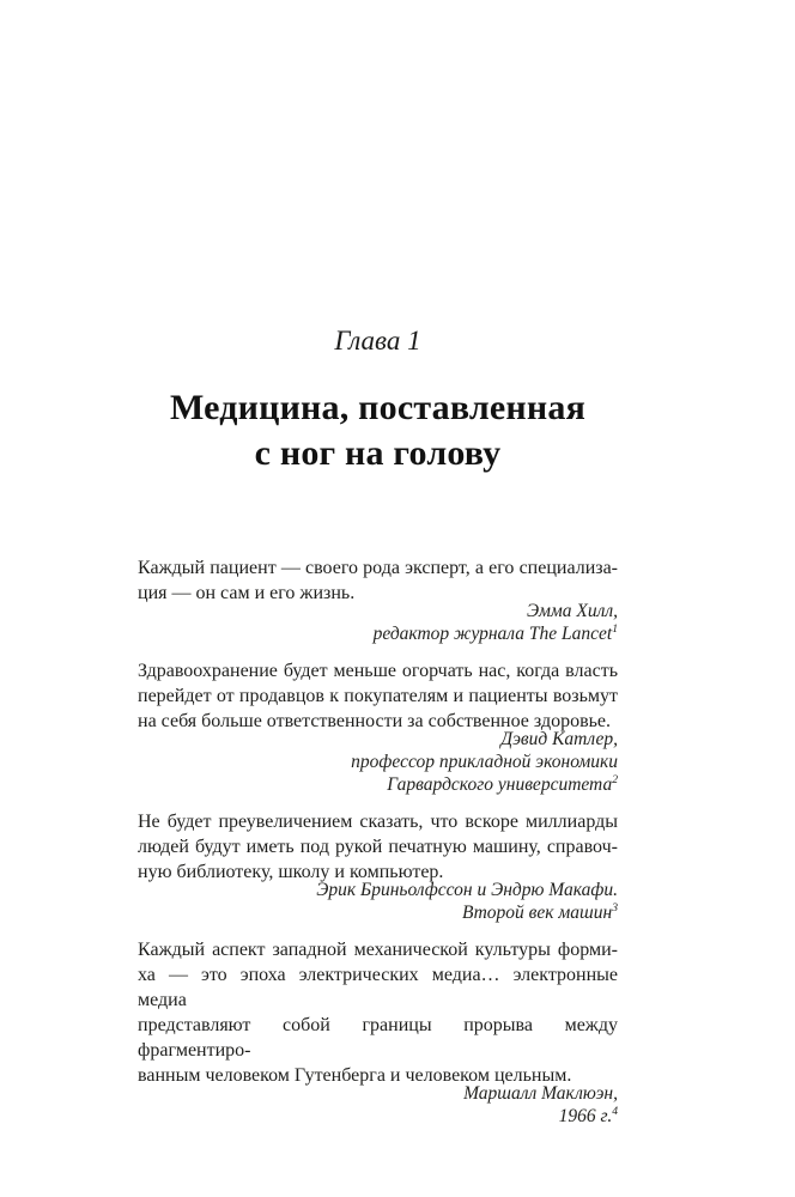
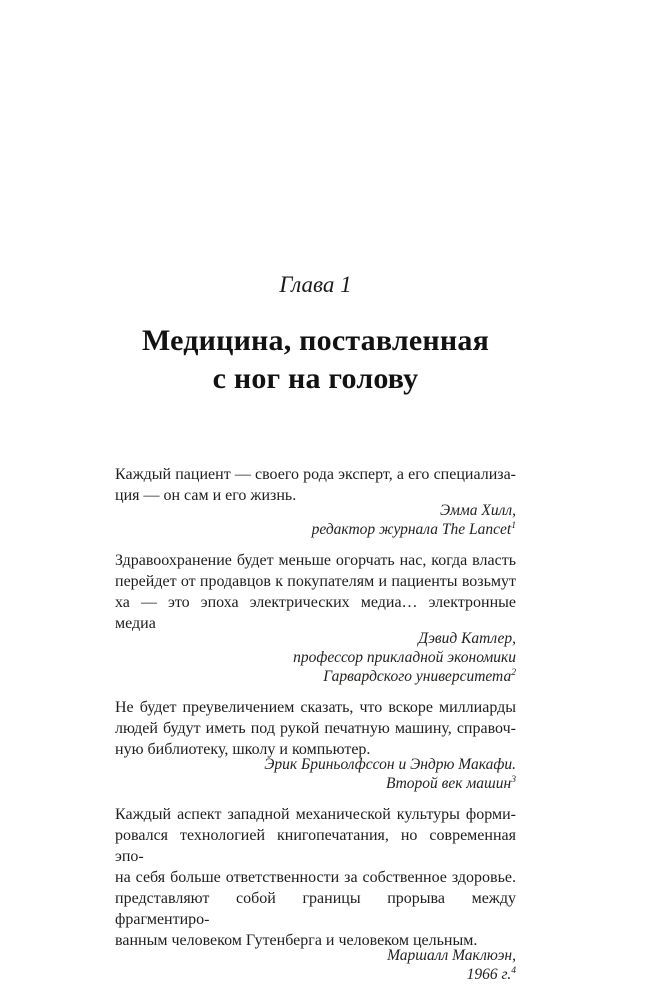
  Глава 1
  Медицина, поставленная
  с ног на голову
  Каждый пациент — своего рода эксперт, а его специализа-
  ция — он сам и его жизнь.
  Эмма Хилл,
  редактор журнала The Lancet1
  Здравоохранение будет меньше огорчать нас, когда власть
  перейдет от продавцов к покупателям и пациенты возьмут
- на себя больше ответственности за собственное здоровье.
+ ха — это эпоха электрических медиа… электронные медиа
  Дэвид Катлер,
  профессор прикладной экономики
  Гарвардского университета2
  Не будет преувеличением сказать, что вскоре миллиарды
  людей будут иметь под рукой печатную машину, справоч-
  ную библиотеку, школу и компьютер.
  Эрик Бриньолфссон и Эндрю Макафи.
  Второй век машин3
  Каждый аспект западной механической культуры форми-
+ ровался технологией книгопечатания, но современная эпо-
- ха — это эпоха электрических медиа… электронные медиа
+ на себя больше ответственности за собственное здоровье.
  представляют собой границы прорыва между фрагментиро-
  ванным человеком Гутенберга и человеком цельным.
  Маршалл Маклюэн,
  1966 г.4
